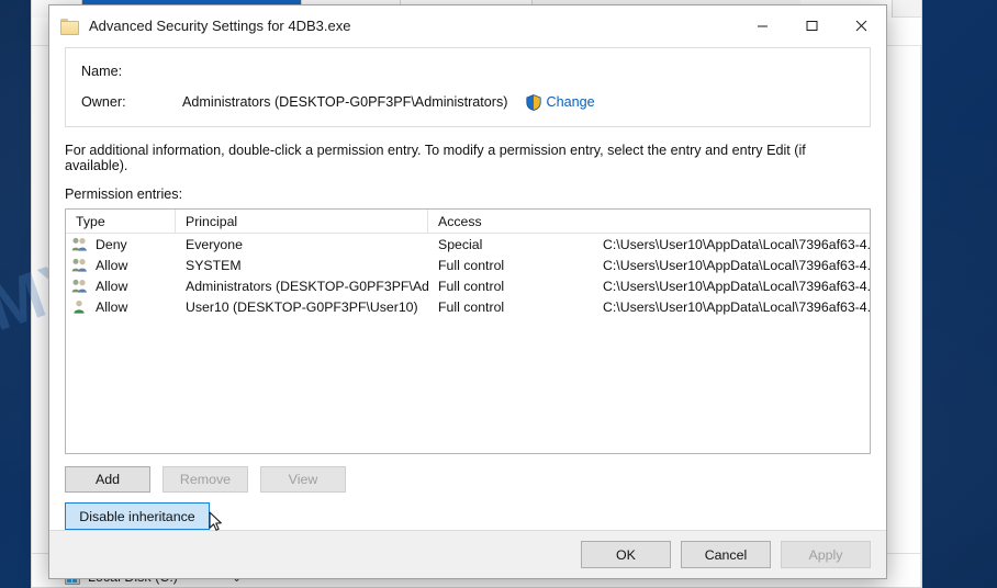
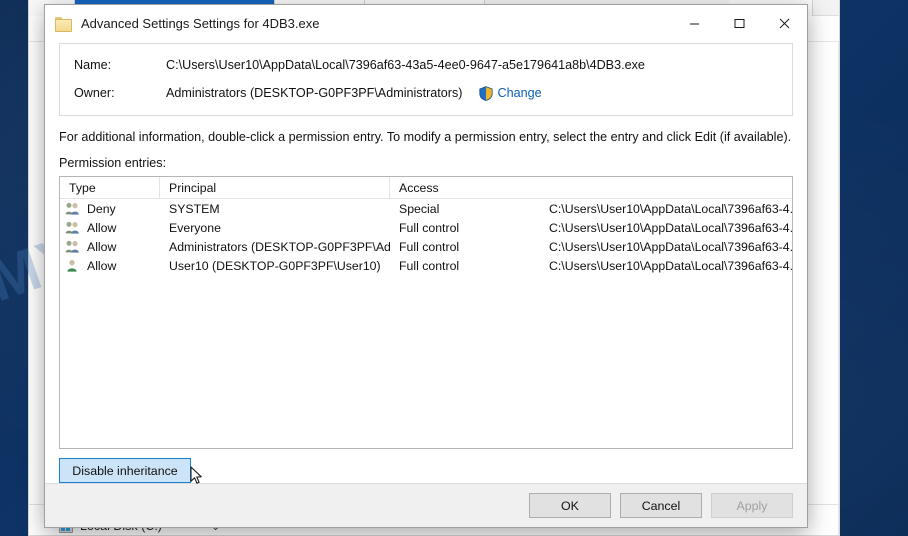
- Advanced Security Settings for 4DB3.exe
+ Advanced Settings Settings for 4DB3.exe
  Name:
+ C:\Users\User10\AppData\Local\7396af63-43a5-4ee0-9647-a5e179641a8b\4DB3.exe
  Owner:
  Administrators (DESKTOP-G0PF3PF\Administrators)
  Change
- For additional information, double-click a permission entry. To modify a permission entry, select the entry and entry Edit (if available).
+ For additional information, double-click a permission entry. To modify a permission entry, select the entry and click Edit (if available).
  Permission entries:
  Type
  Principal
  Access
  Deny
- Everyone
+ SYSTEM
  Special
  C:\Users\User10\AppData\Local\7396af63-4.
  Allow
- SYSTEM
+ Everyone
  Full control
  C:\Users\User10\AppData\Local\7396af63-4.
  Allow
  Administrators (DESKTOP-G0PF3PF\Ad
  Full control
  C:\Users\User10\AppData\Local\7396af63-4.
  Allow
  User10 (DESKTOP-G0PF3PF\User10)
  Full control
  C:\Users\User10\AppData\Local\7396af63-4.
- Add
- Remove
- View
  Disable inheritance
  OK
  Cancel
  Apply
